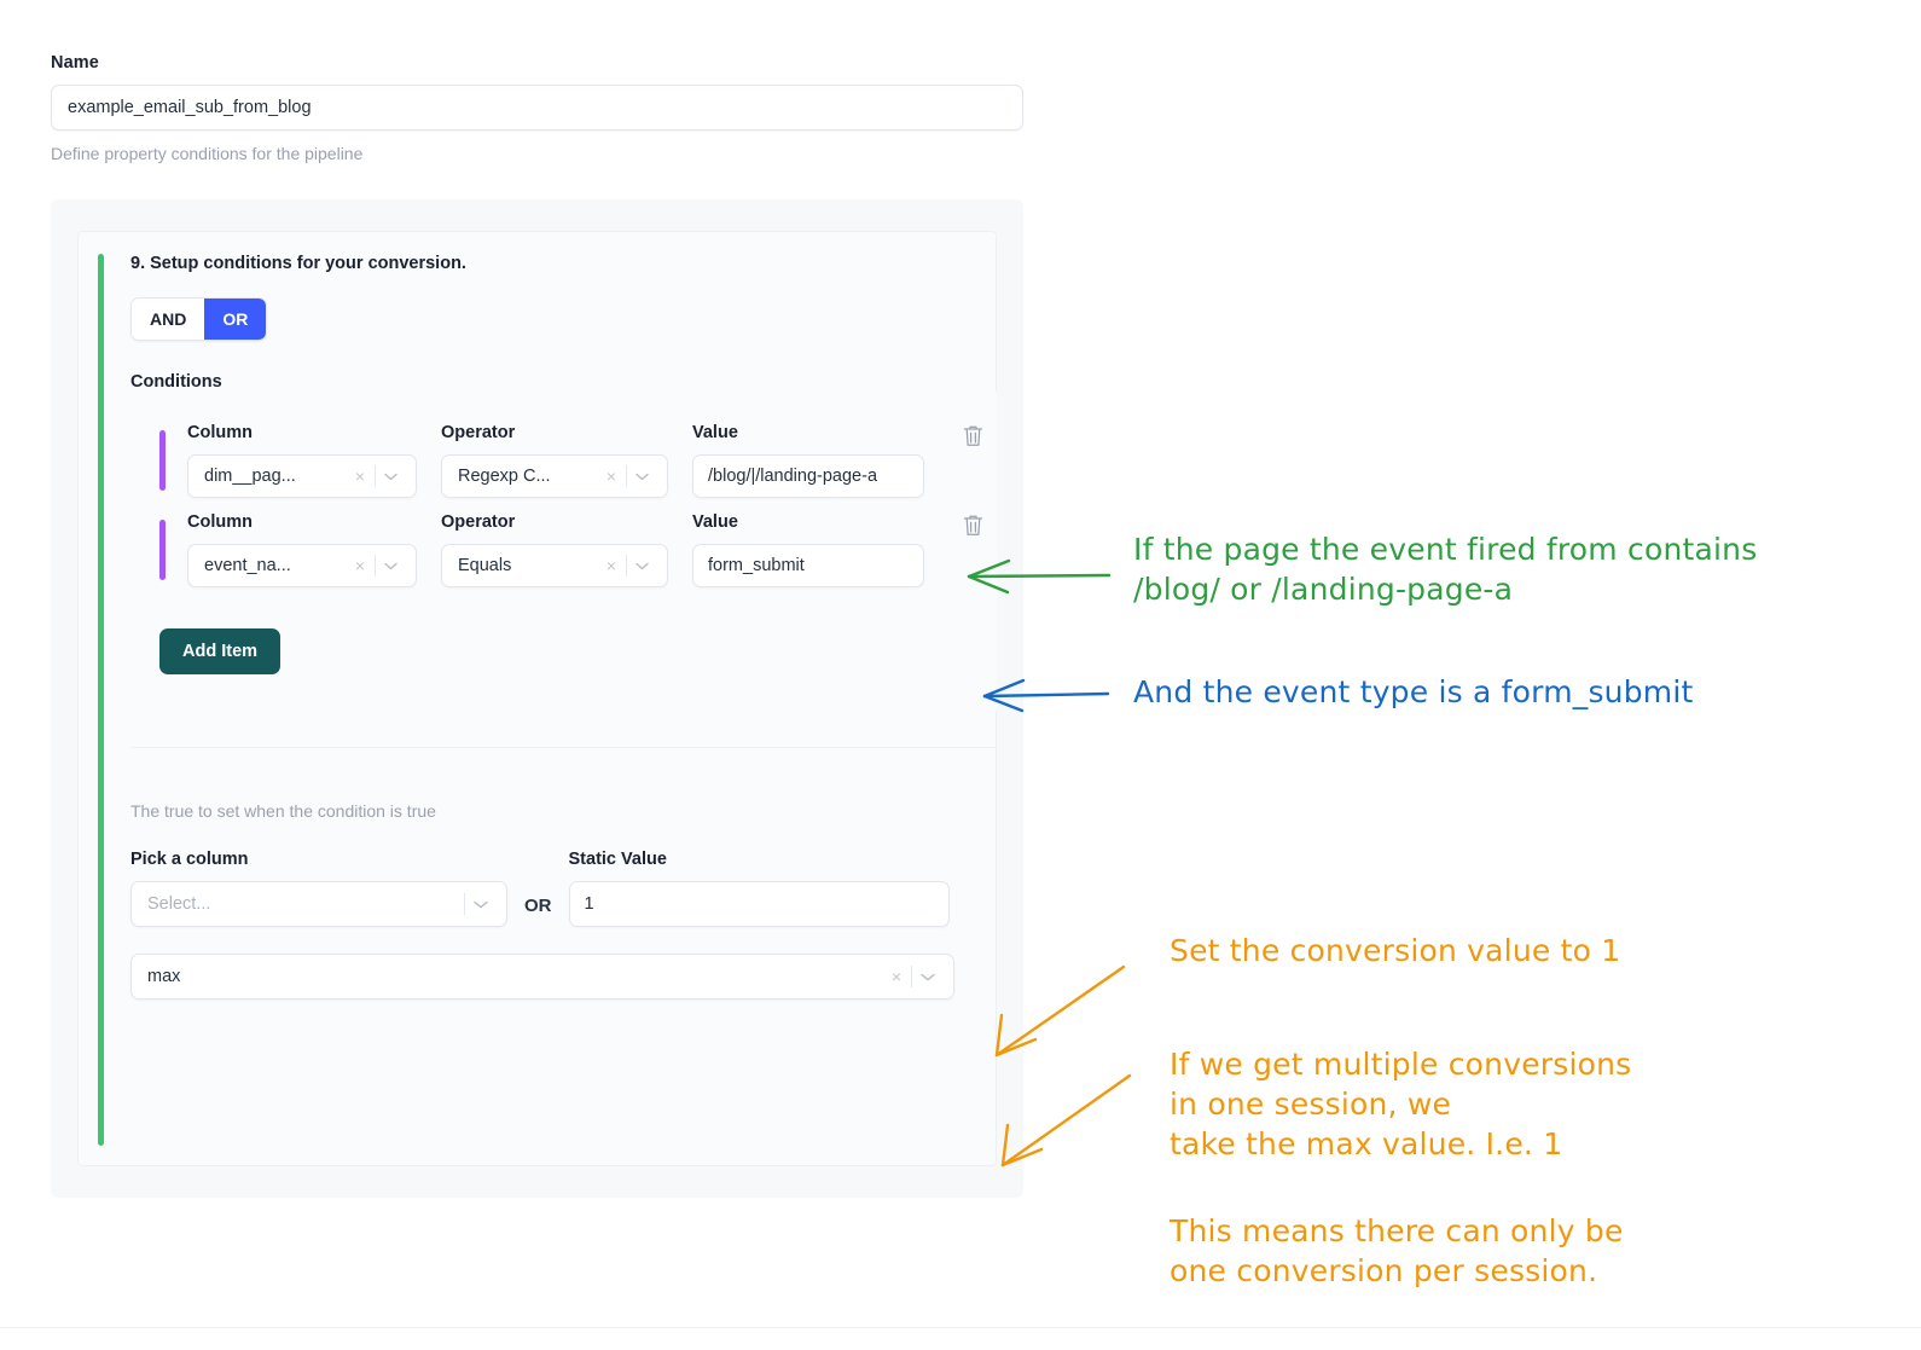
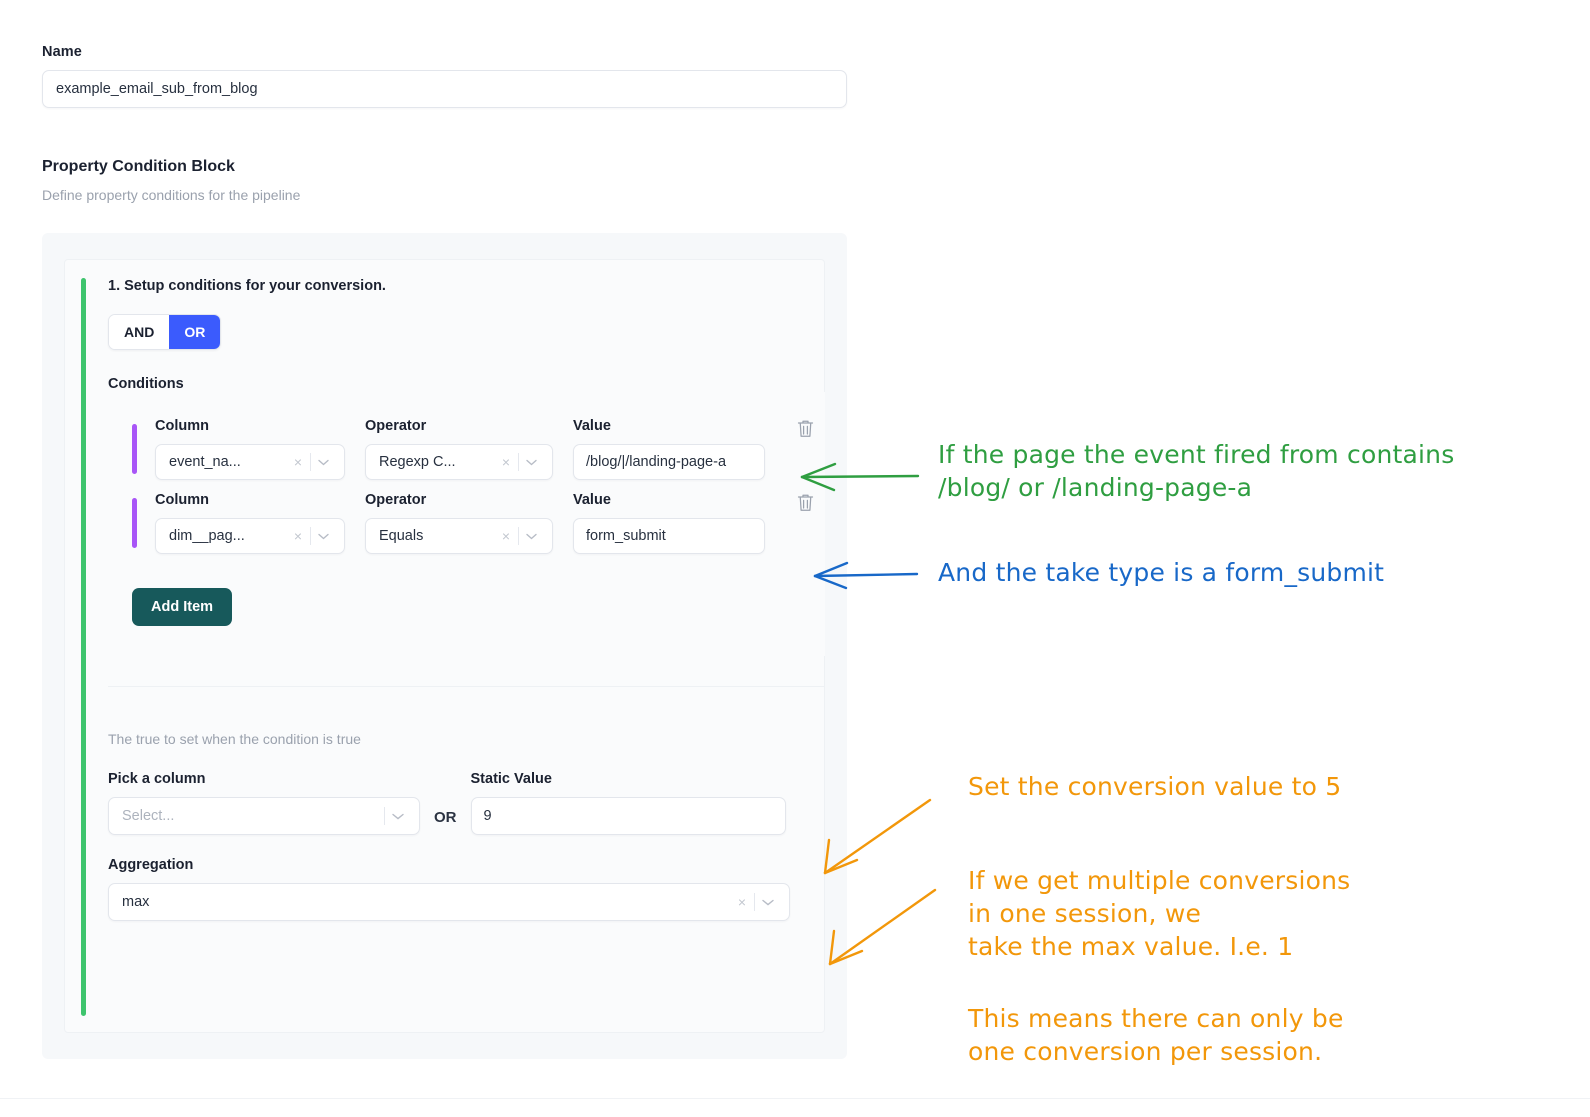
  Name
  example_email_sub_from_blog
+ Property Condition Block
  Define property conditions for the pipeline
- 9. Setup conditions for your conversion.
+ 1. Setup conditions for your conversion.
  AND
  OR
  Conditions
  Column
- dim__pag...
+ event_na...
  ×
  Operator
  Regexp C...
  ×
  Value
  /blog/|/landing-page-a
  Column
- event_na...
+ dim__pag...
  ×
  Operator
  Equals
  ×
  Value
  form_submit
  Add Item
  The true to set when the condition is true
  Pick a column
  Select...
  OR
  Static Value
- 1
+ 9
+ Aggregation
  max
  ×
  If the page the event fired from contains
  /blog/ or /landing-page-a
- And the event type is a form_submit
+ And the take type is a form_submit
- Set the conversion value to 1
+ Set the conversion value to 5
  If we get multiple conversions
  in one session, we
  take the max value. I.e. 1
  This means there can only be
  one conversion per session.
